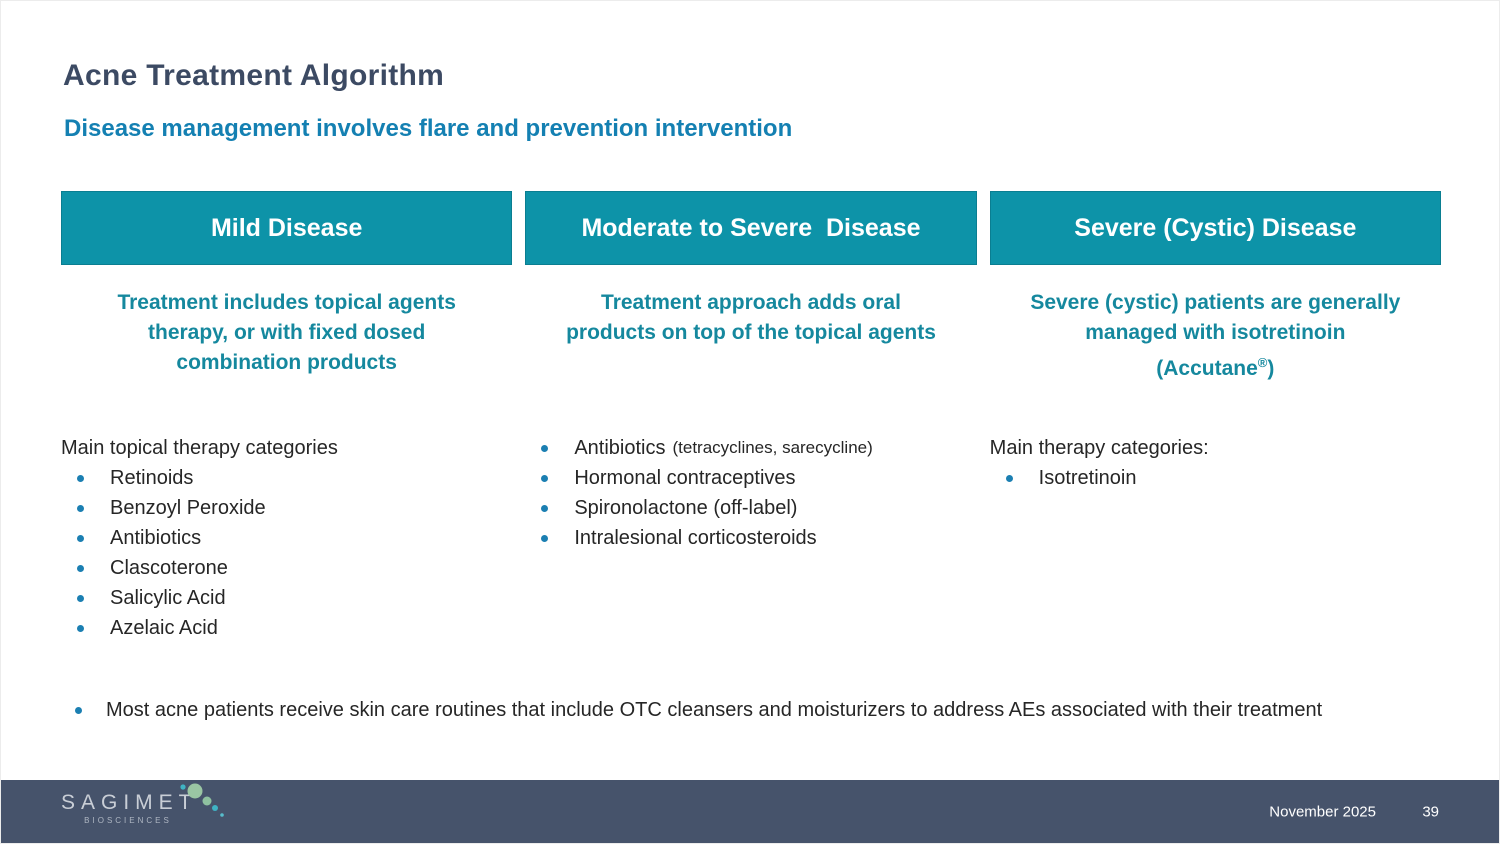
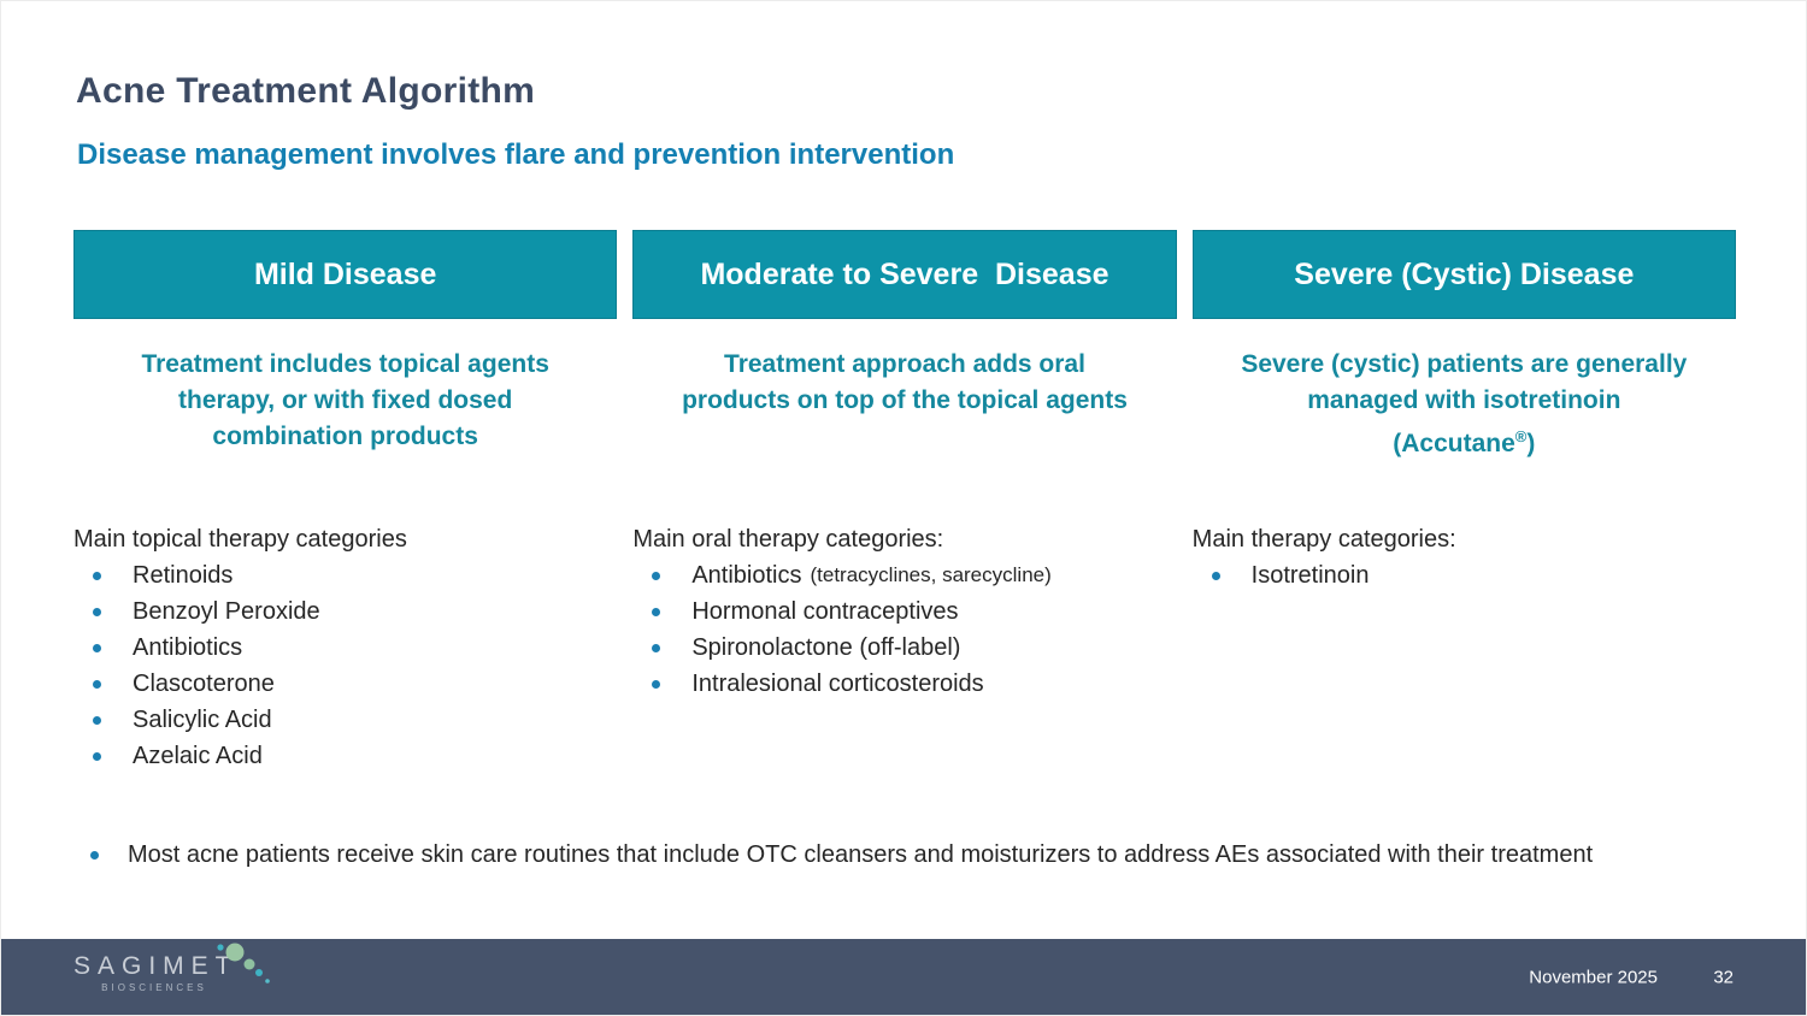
  Acne Treatment Algorithm
  Disease management involves flare and prevention intervention
  Mild Disease
  Treatment includes topical agents
  therapy, or with fixed dosed
  combination products
  Main topical therapy categories
  Retinoids
  Benzoyl Peroxide
  Antibiotics
  Clascoterone
  Salicylic Acid
  Azelaic Acid
  Moderate to Severe Disease
  Treatment approach adds oral
  products on top of the topical agents
+ Main oral therapy categories:
  Antibiotics
  (tetracyclines, sarecycline)
  Hormonal contraceptives
  Spironolactone (off-label)
  Intralesional corticosteroids
  Severe (Cystic) Disease
  Severe (cystic) patients are generally
  managed with isotretinoin
  (Accutane®)
  Main therapy categories:
  Isotretinoin
  Most acne patients receive skin care routines that include OTC cleansers and moisturizers to address AEs associated with their treatment
  SAGIMET
  BIOSCIENCES
  November 2025
- 39
+ 32
